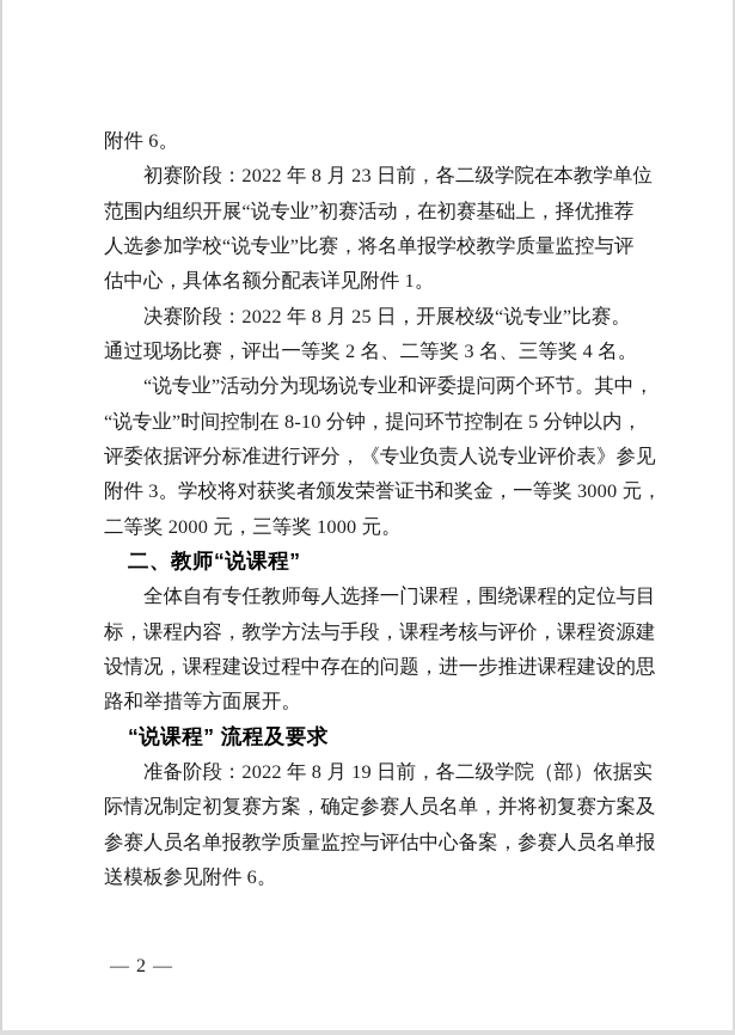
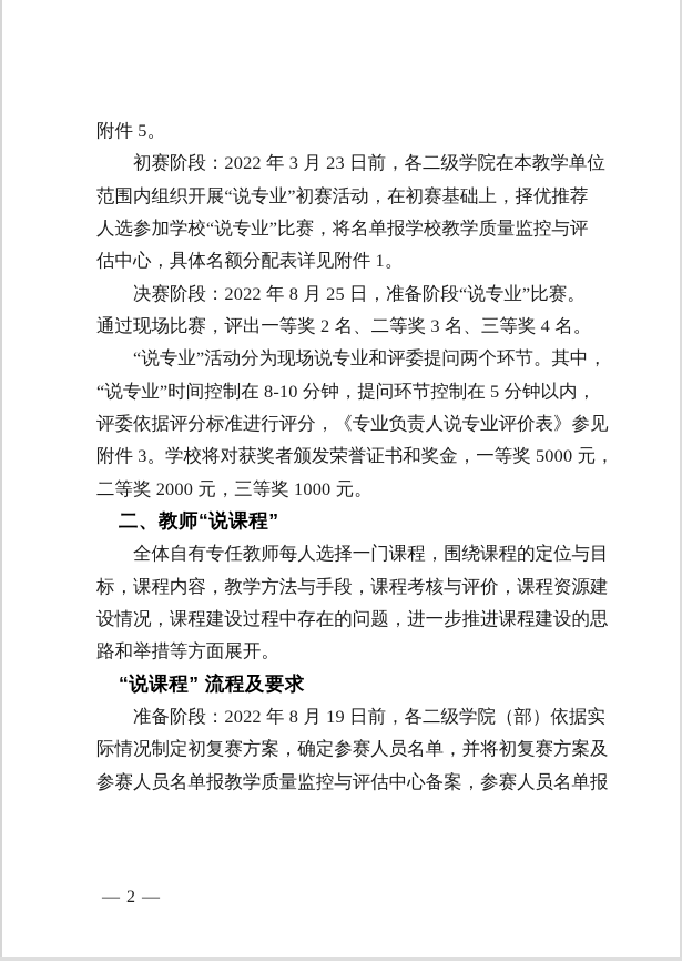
- 附件 6。
+ 附件 5。
- 初赛阶段：2022 年 8 月 23 日前，各二级学院在本教学单位
+ 初赛阶段：2022 年 3 月 23 日前，各二级学院在本教学单位
  范围内组织开展“说专业”初赛活动，在初赛基础上，择优推荐
  人选参加学校“说专业”比赛，将名单报学校教学质量监控与评
  估中心，具体名额分配表详见附件 1。
- 决赛阶段：2022 年 8 月 25 日，开展校级“说专业”比赛。
+ 决赛阶段：2022 年 8 月 25 日，准备阶段“说专业”比赛。
  通过现场比赛，评出一等奖 2 名、二等奖 3 名、三等奖 4 名。
  “说专业”活动分为现场说专业和评委提问两个环节。其中，
  “说专业”时间控制在 8-10 分钟，提问环节控制在 5 分钟以内，
  评委依据评分标准进行评分，《专业负责人说专业评价表》参见
- 附件 3。学校将对获奖者颁发荣誉证书和奖金，一等奖 3000 元，
+ 附件 3。学校将对获奖者颁发荣誉证书和奖金，一等奖 5000 元，
  二等奖 2000 元，三等奖 1000 元。
  二、教师“说课程”
  全体自有专任教师每人选择一门课程，围绕课程的定位与目
  标，课程内容，教学方法与手段，课程考核与评价，课程资源建
  设情况，课程建设过程中存在的问题，进一步推进课程建设的思
  路和举措等方面展开。
  “说课程” 流程及要求
  准备阶段：2022 年 8 月 19 日前，各二级学院（部）依据实
  际情况制定初复赛方案，确定参赛人员名单，并将初复赛方案及
  参赛人员名单报教学质量监控与评估中心备案，参赛人员名单报
- 送模板参见附件 6。
  — 2 —
